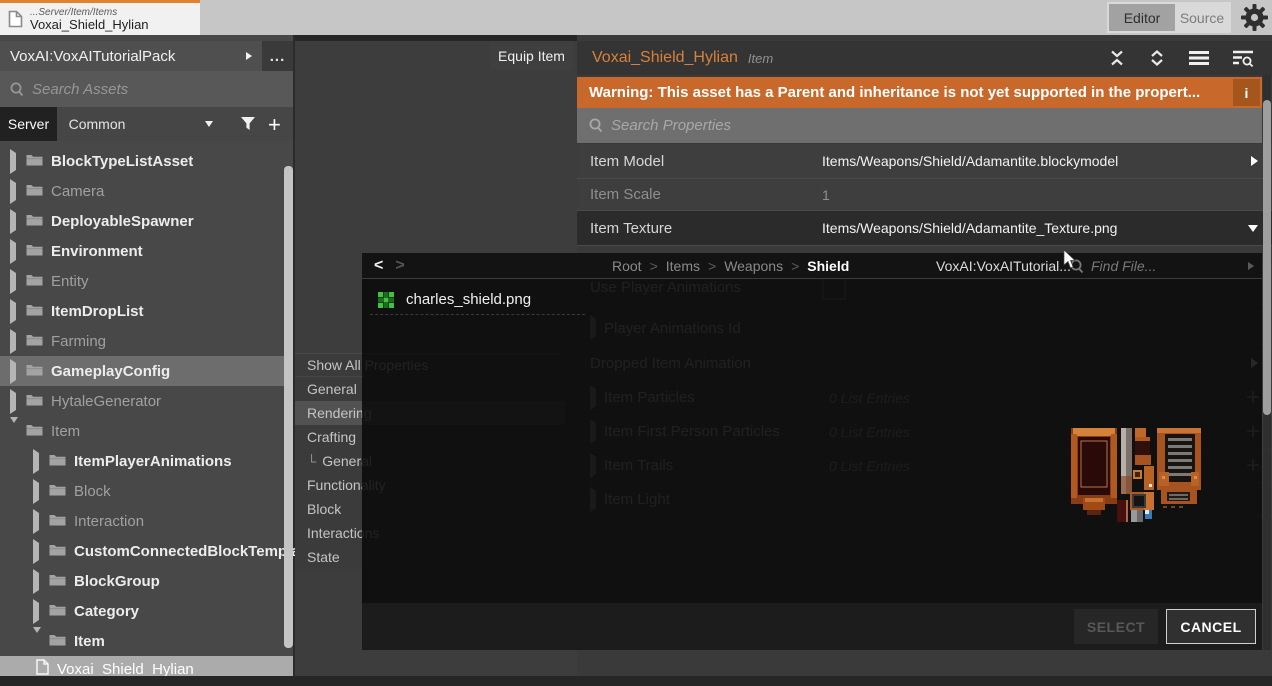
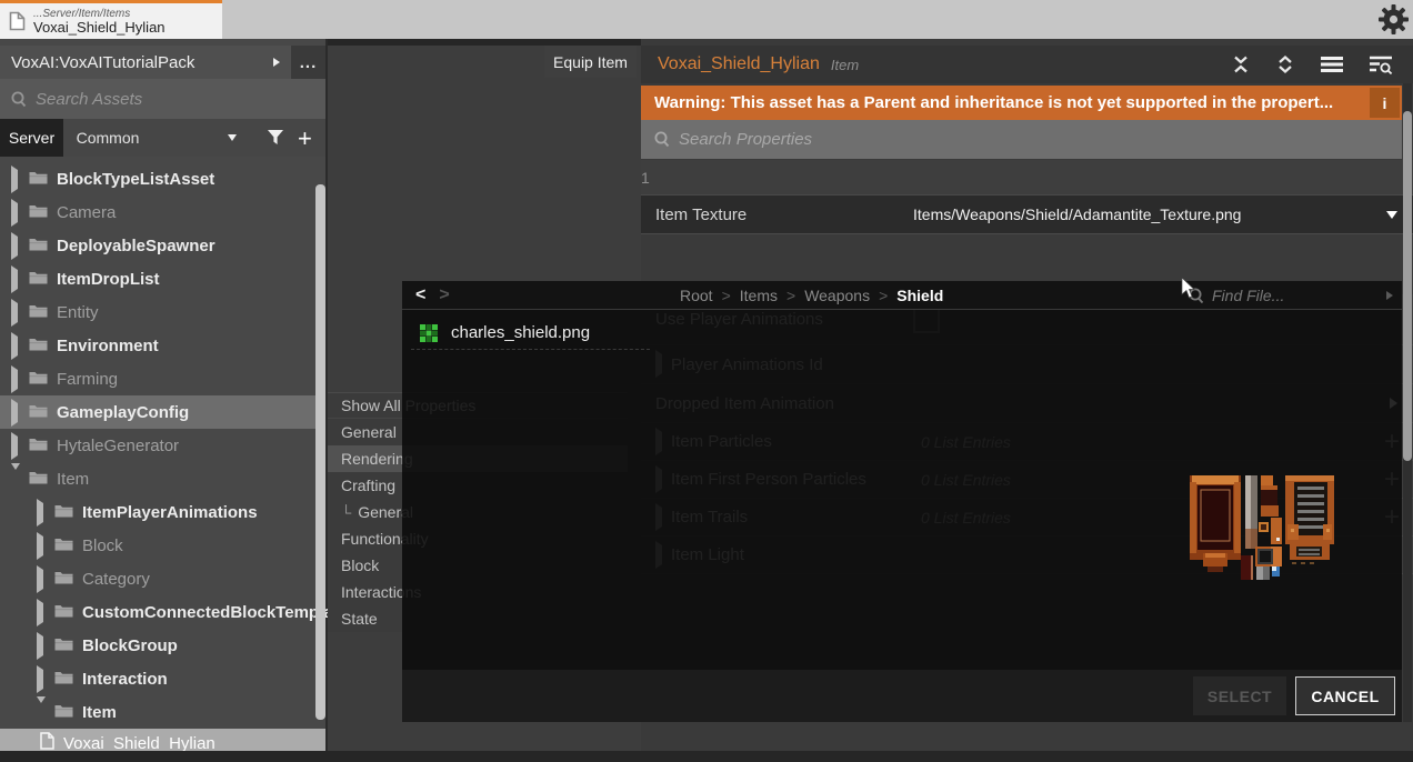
  ...Server/Item/Items
  Voxai_Shield_Hylian
- Editor
- Source
  VoxAI:VoxAITutorialPack
  ...
  Search Assets
  Server
  Common
  +
  BlockTypeListAsset
  Camera
  DeployableSpawner
- Environment
+ ItemDropList
  Entity
- ItemDropList
+ Environment
  Farming
  GameplayConfig
  HytaleGenerator
  Item
  ItemPlayerAnimations
  Block
- Interaction
+ Category
  CustomConnectedBlockTemp
  BlockGroup
- Category
+ Interaction
  Item
  Voxai_Shield_Hylian
  Equip Item
  Show All Properties
  General
  Rendering
  Crafting
  └
  General
  Functionality
  Block
  Interactions
  State
  Voxai_Shield_Hylian
  Item
  Warning: This asset has a Parent and inheritance is not yet supported in the propert...
  i
  Search Properties
- Item Model
- Items/Weapons/Shield/Adamantite.blockymodel
- Item Scale
  1
  Item Texture
  Items/Weapons/Shield/Adamantite_Texture.png
  <
  >
  Root
  >
  Items
  >
  Weapons
  >
  Shield
- VoxAI:VoxAITutorial...
  Find File...
  charles_shield.png
  SELECT
  CANCEL
